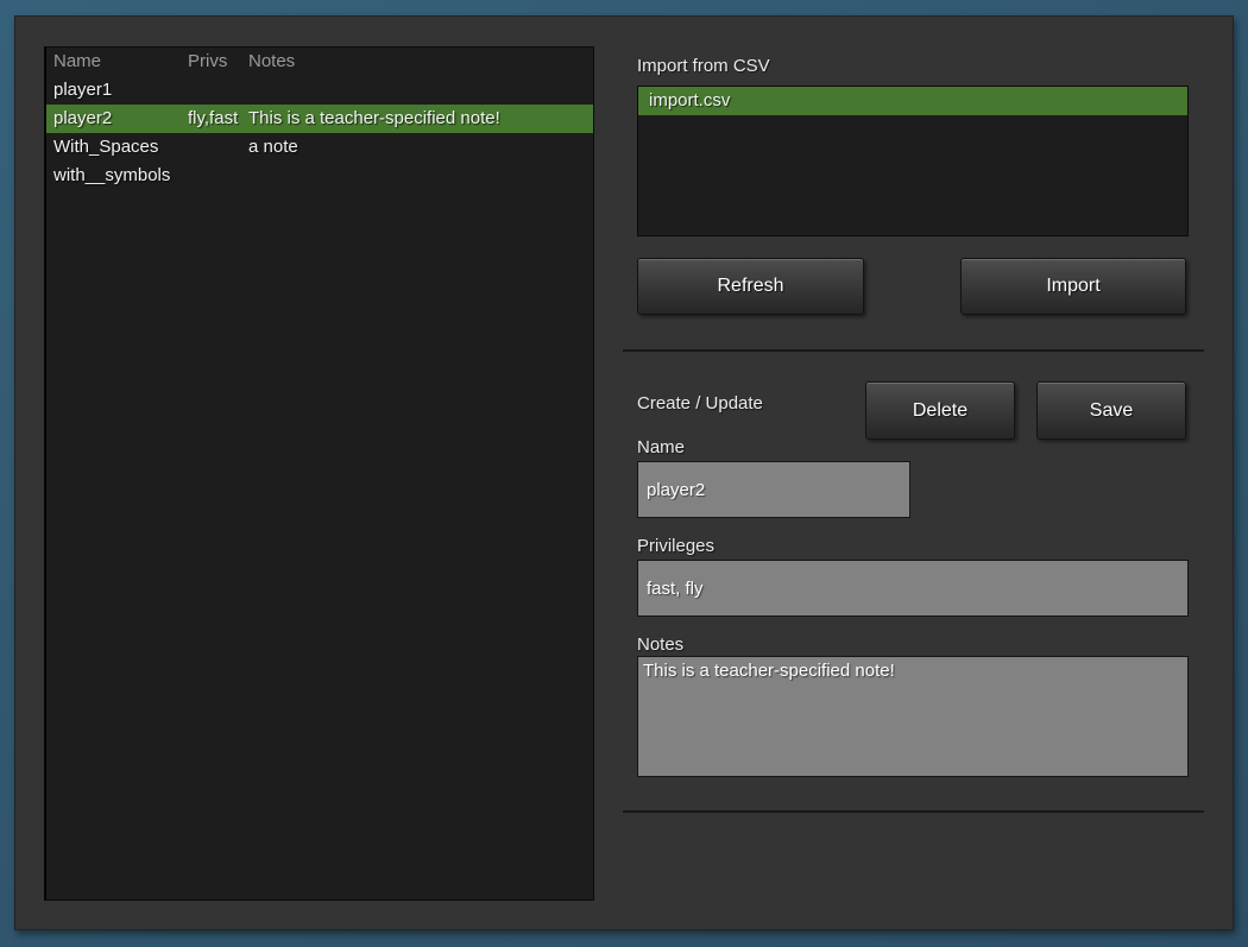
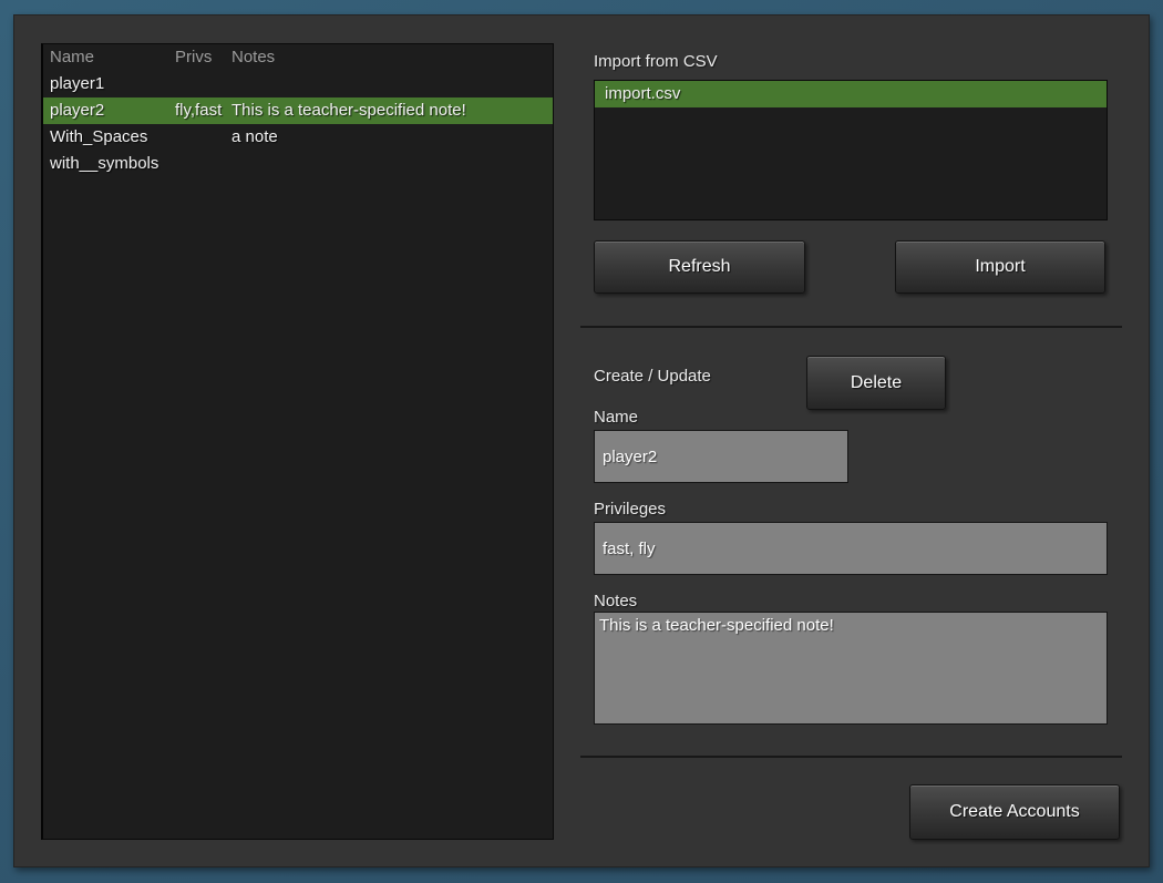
  Name
  Privs
  Notes
  player1
  player2
  fly,fast
  This is a teacher-specified note!
  With_Spaces
  a note
  with__symbols
  Import from CSV
  import.csv
  Refresh
  Import
  Create / Update
  Delete
- Save
  Name
  player2
  Privileges
  fast, fly
  Notes
  This is a teacher-specified note!
+ Create Accounts
